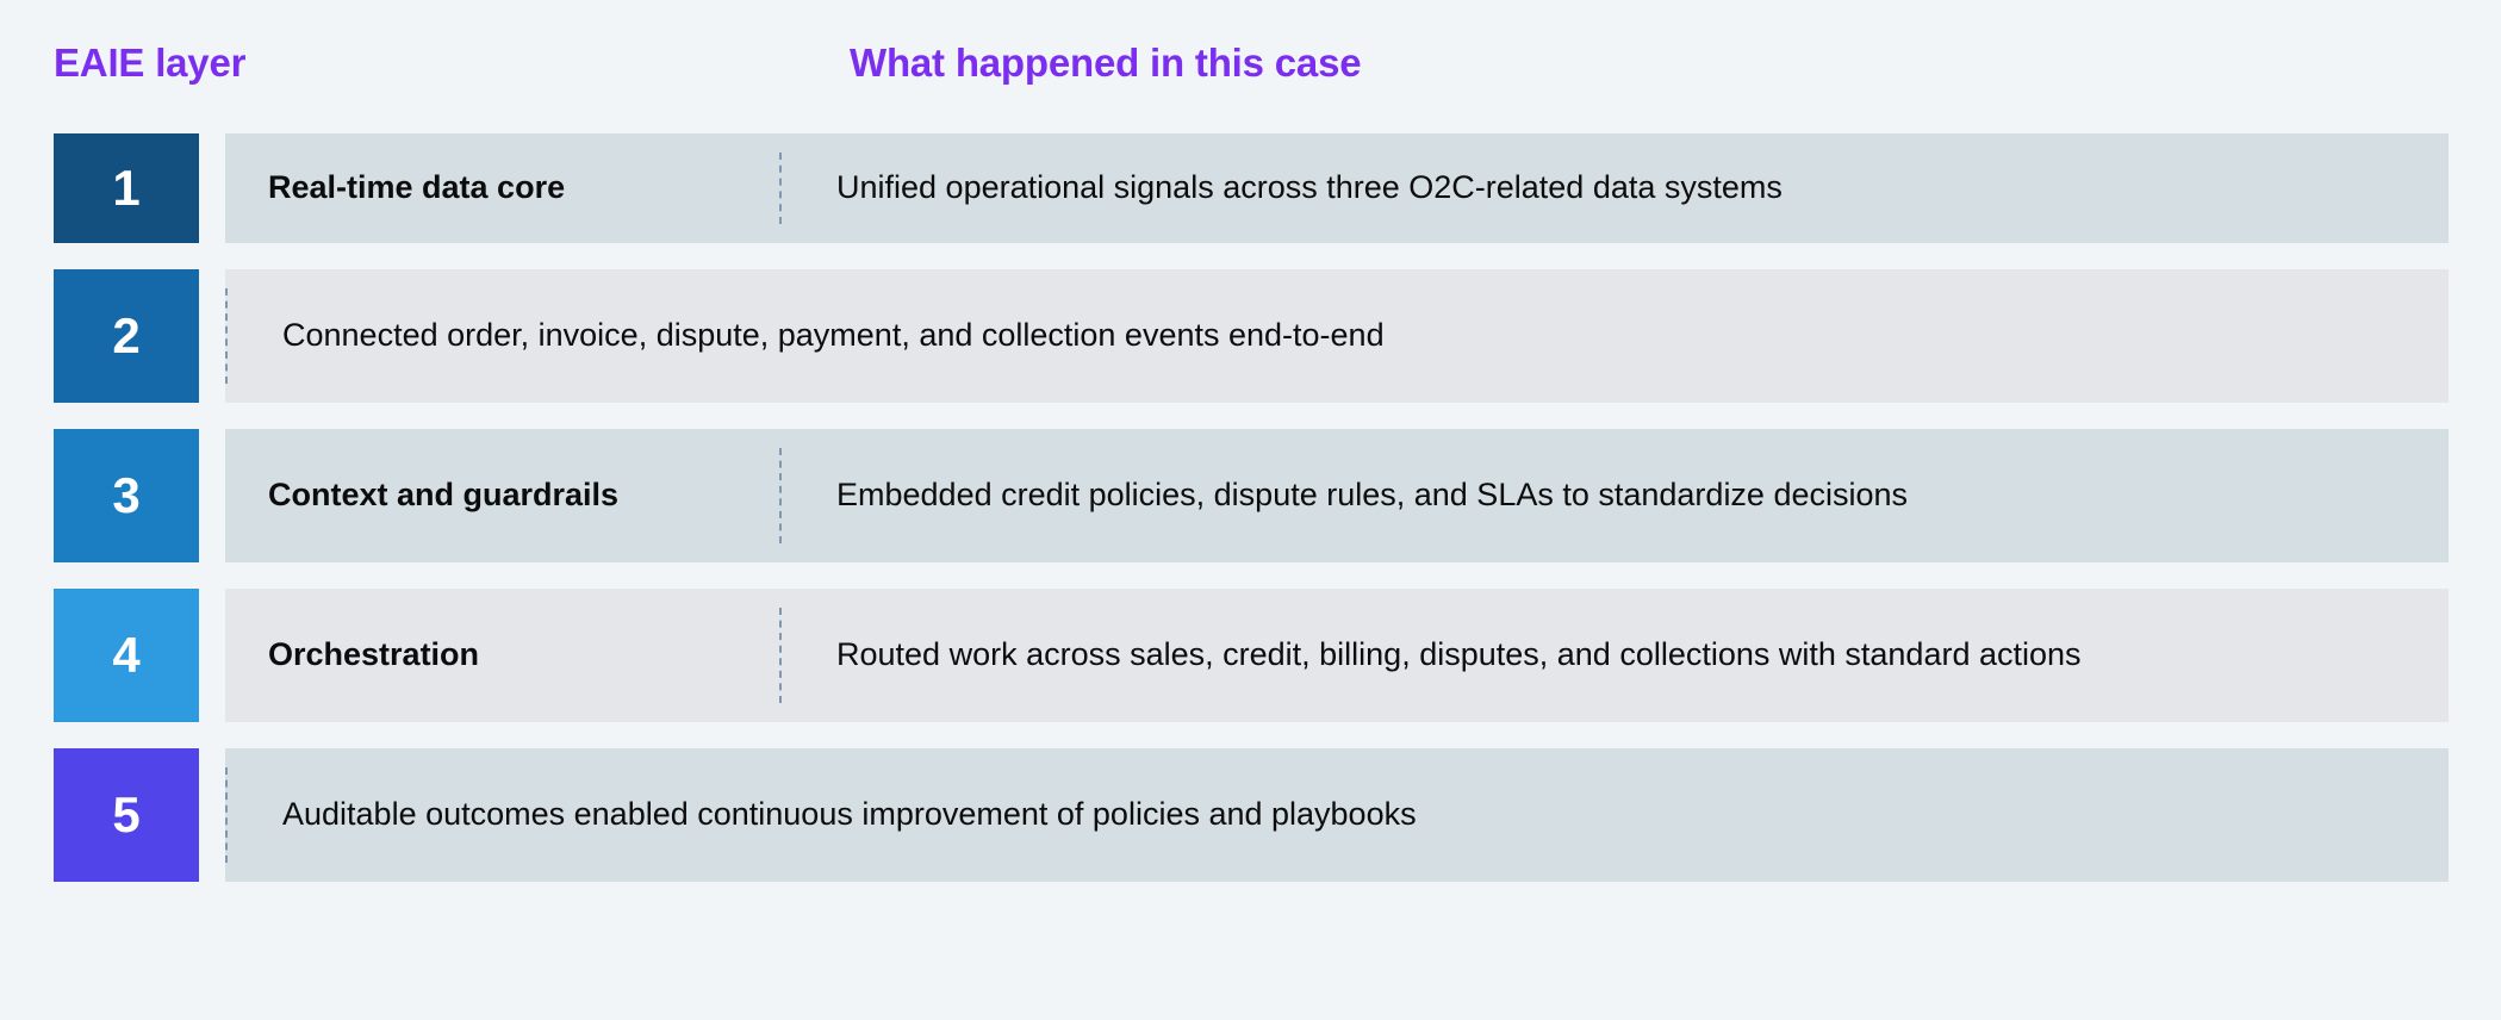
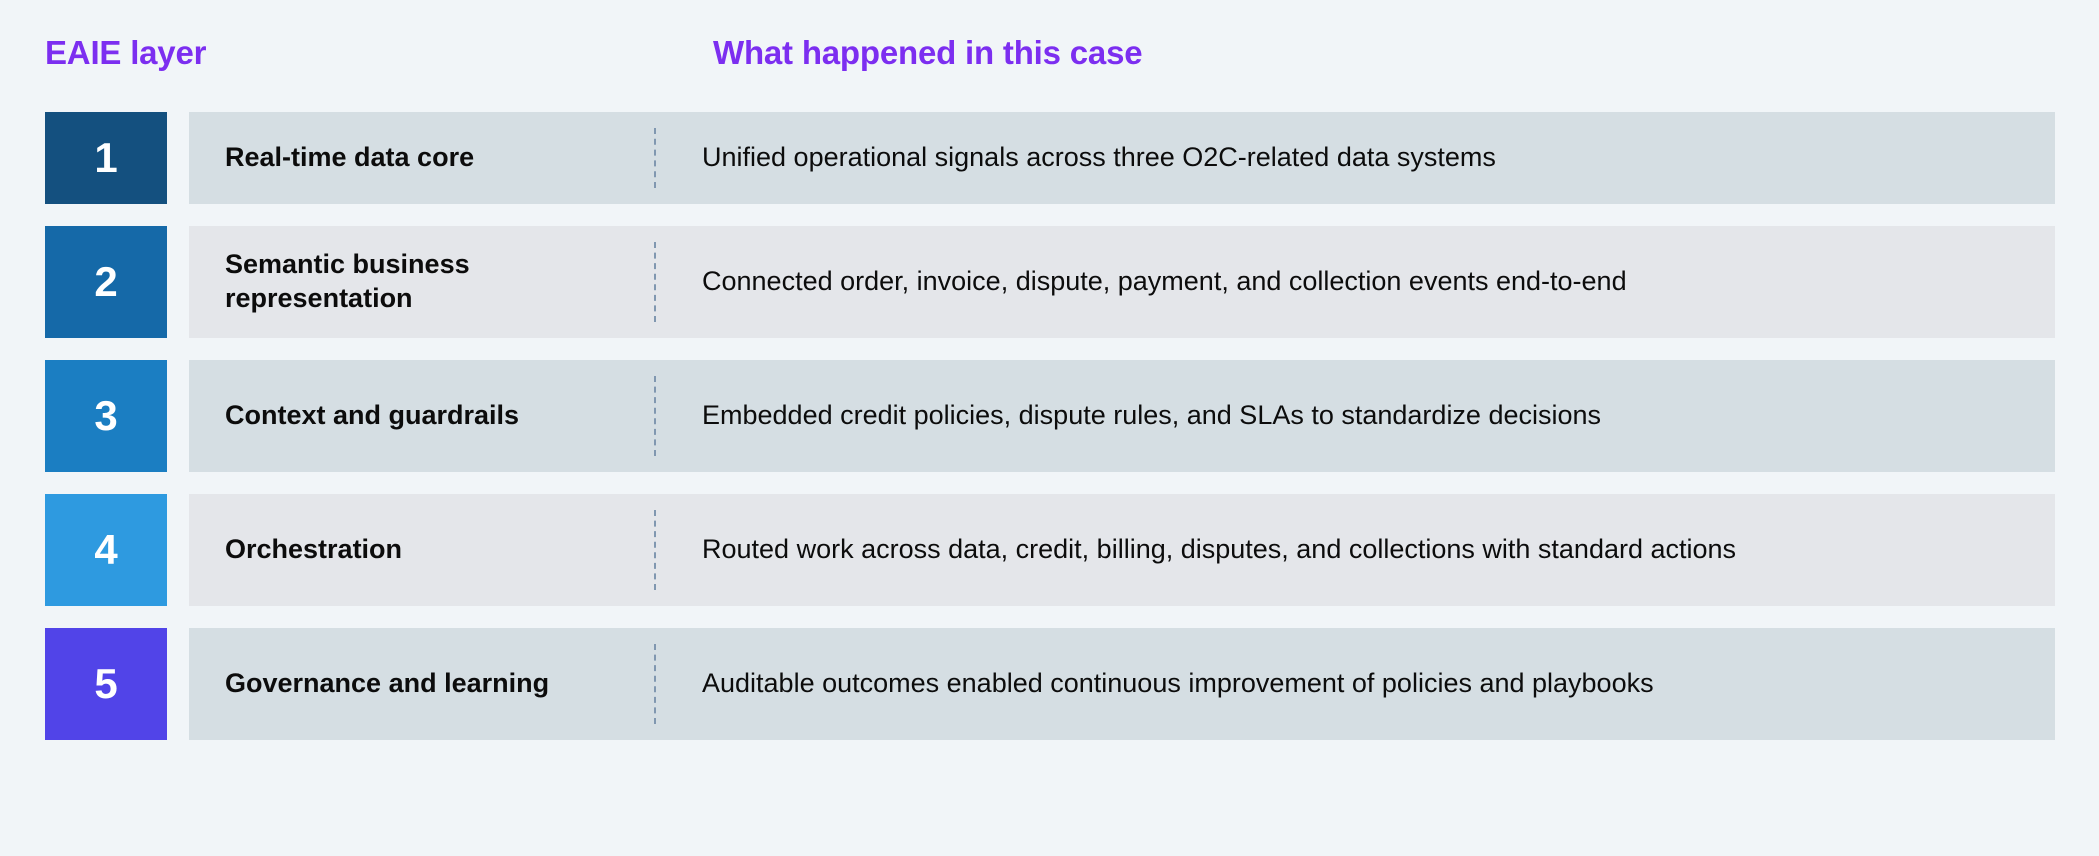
  EAIE layer
  What happened in this case
  1
  Real-time data core
  Unified operational signals across three O2C-related data systems
  2
+ Semantic business representation
  Connected order, invoice, dispute, payment, and collection events end-to-end
  3
  Context and guardrails
  Embedded credit policies, dispute rules, and SLAs to standardize decisions
  4
  Orchestration
- Routed work across sales, credit, billing, disputes, and collections with standard actions
+ Routed work across data, credit, billing, disputes, and collections with standard actions
  5
+ Governance and learning
  Auditable outcomes enabled continuous improvement of policies and playbooks
